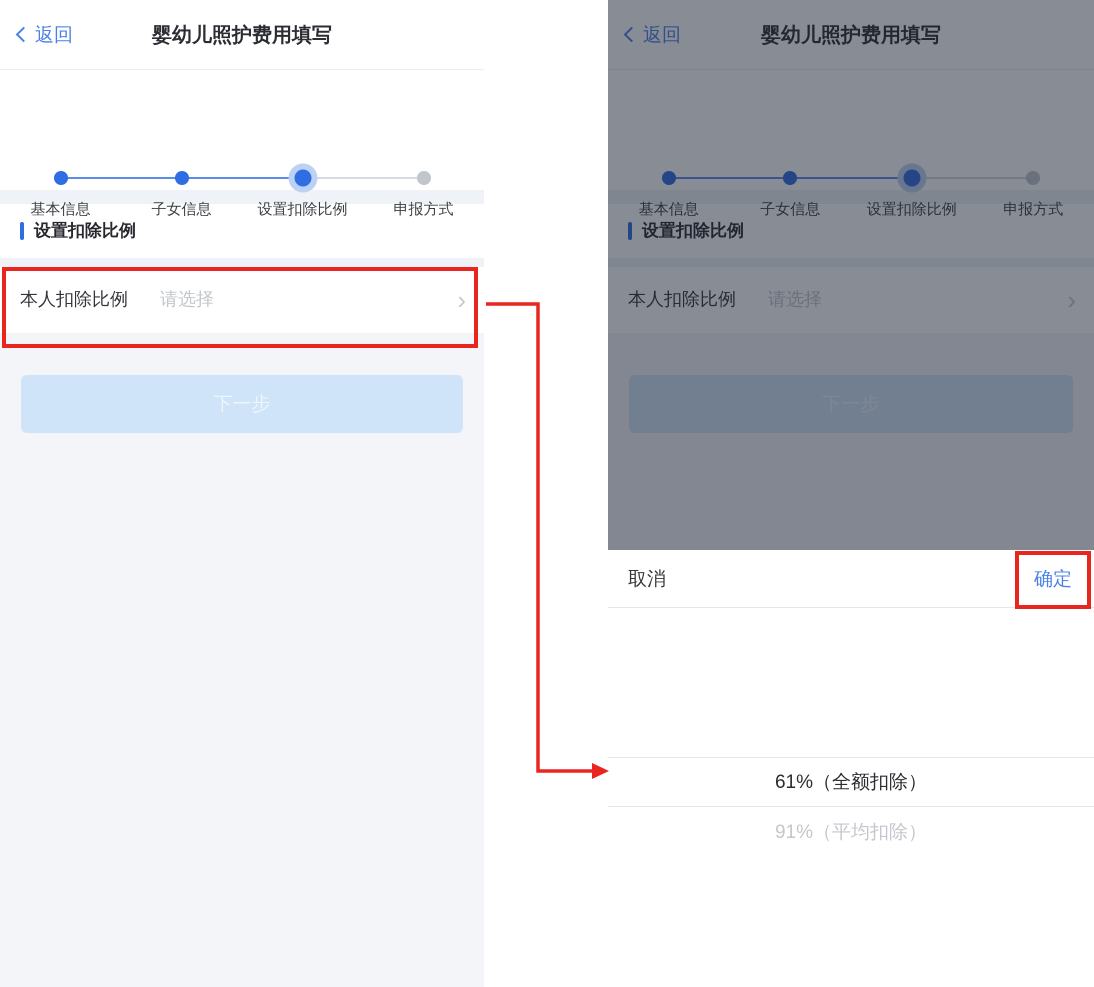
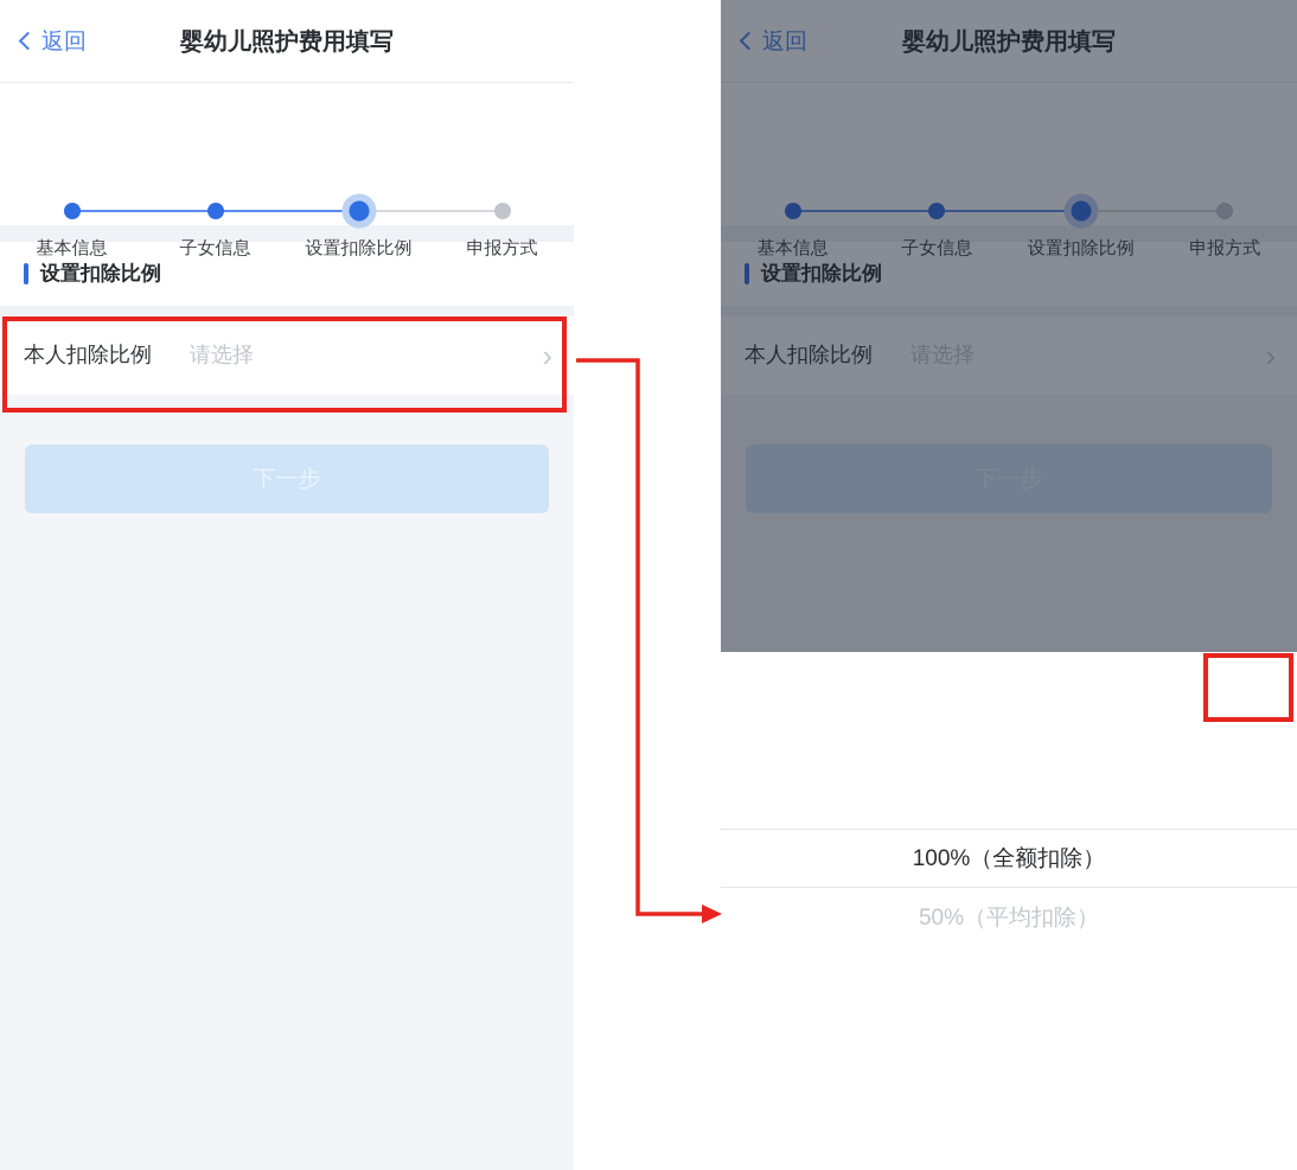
  返回
  婴幼儿照护费用填写
  基本信息
  子女信息
  设置扣除比例
  申报方式
  设置扣除比例
  本人扣除比例
  请选择
  ›
  下一步
  返回
  婴幼儿照护费用填写
  基本信息
  子女信息
  设置扣除比例
  申报方式
  设置扣除比例
  本人扣除比例
  请选择
  ›
- 取消
- 确定
- 61%（全额扣除）
+ 100%（全额扣除）
- 91%（平均扣除）
+ 50%（平均扣除）
